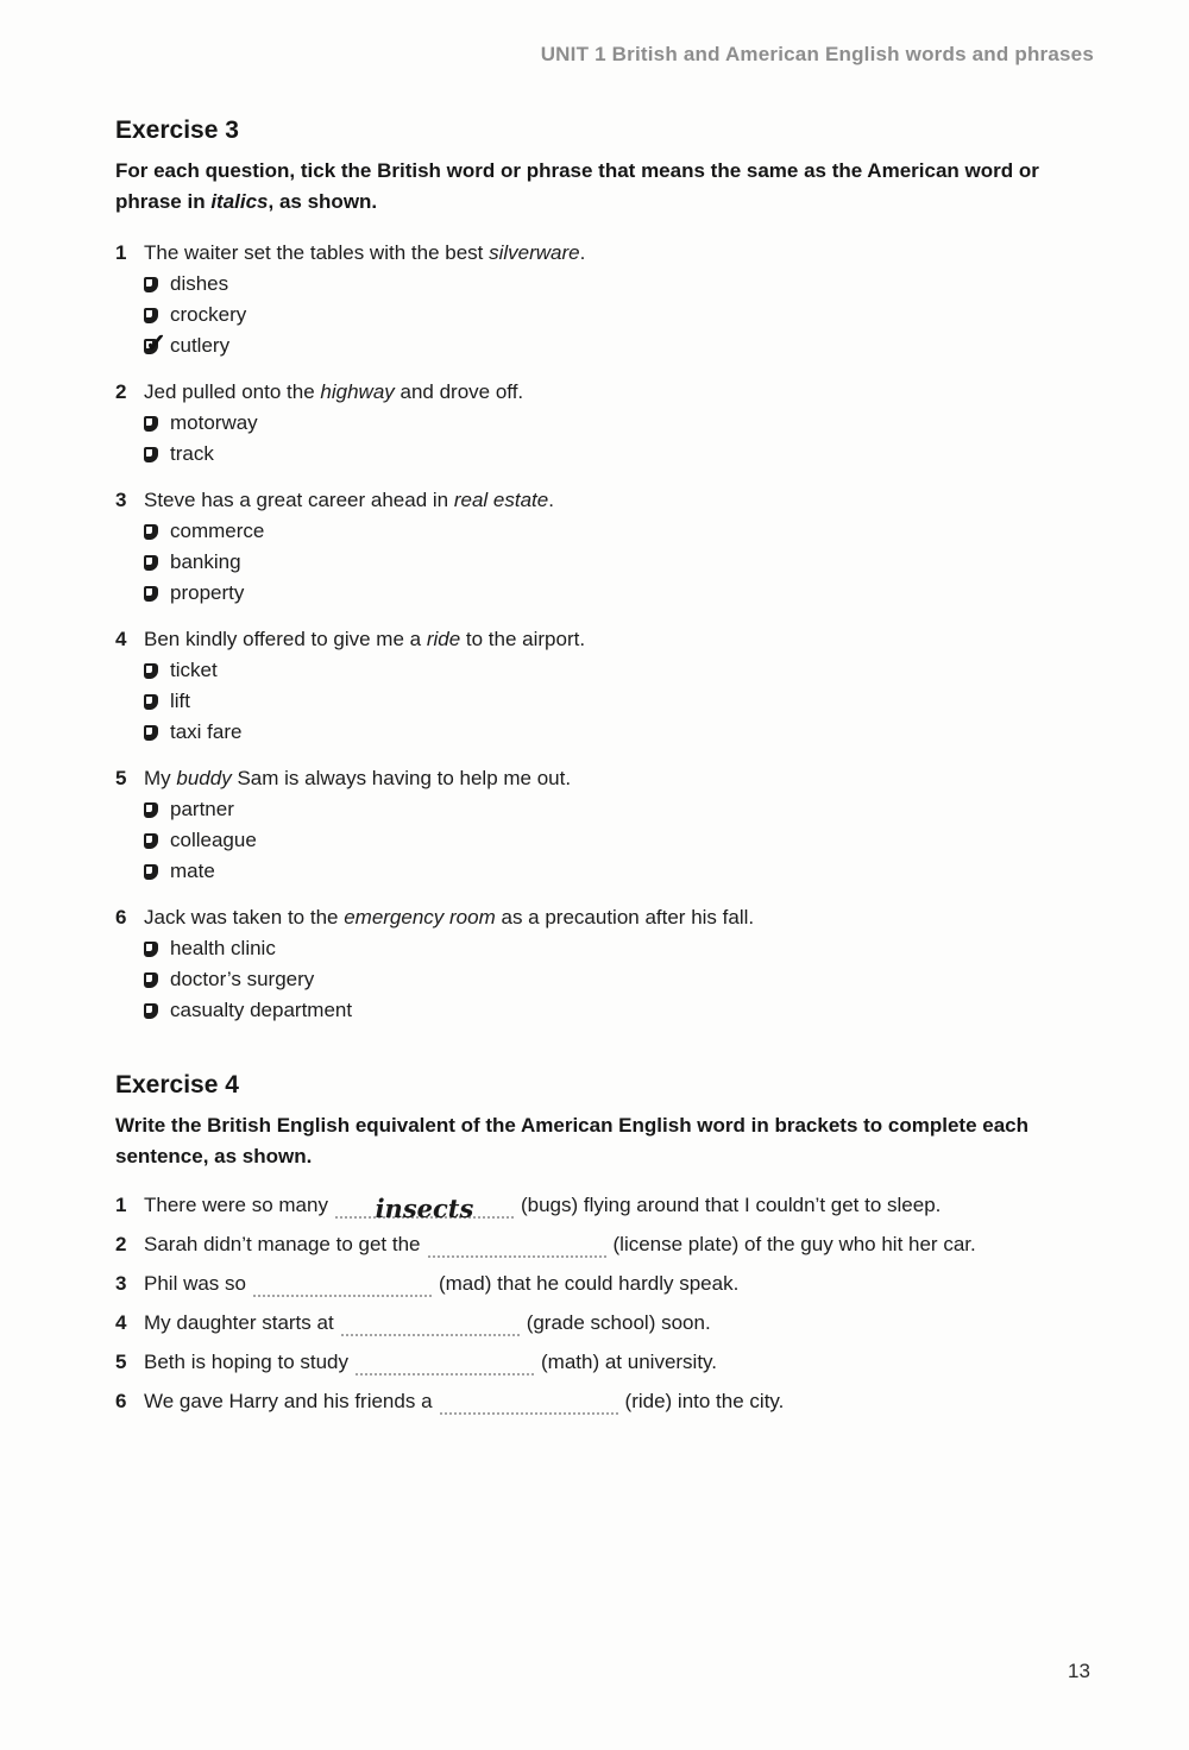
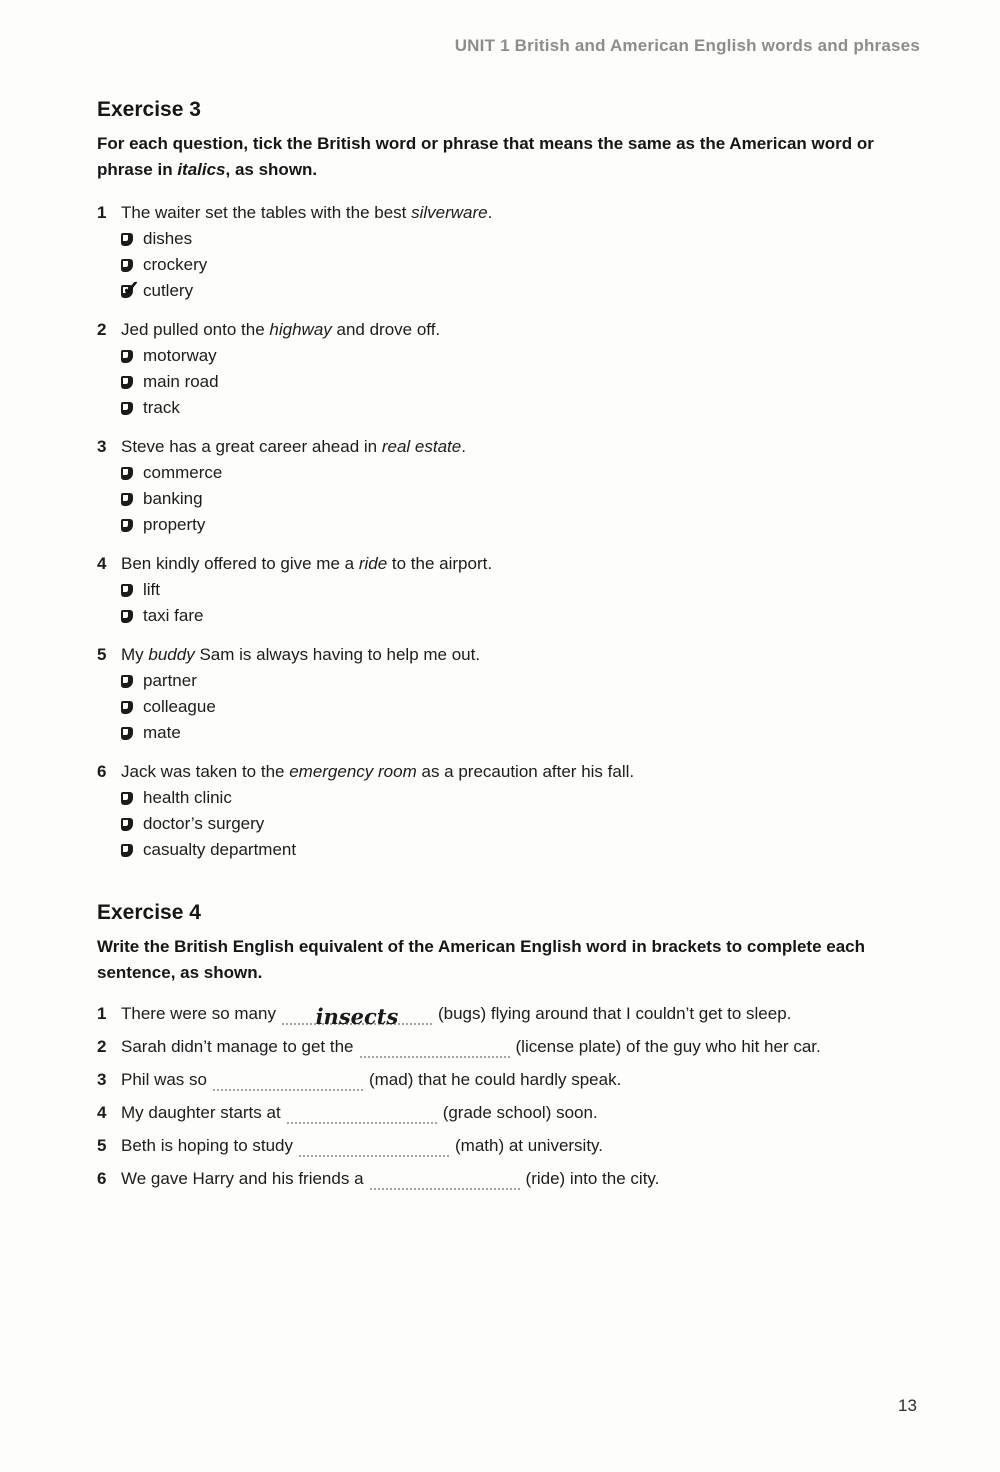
  UNIT 1 British and American English words and phrases
  Exercise 3
  For each question, tick the British word or phrase that means the same as the American word or phrase in italics, as shown.
  1
  The waiter set the tables with the best silverware.
  dishes
  crockery
  cutlery
  2
  Jed pulled onto the highway and drove off.
  motorway
+ main road
  track
  3
  Steve has a great career ahead in real estate.
  commerce
  banking
  property
  4
  Ben kindly offered to give me a ride to the airport.
- ticket
  lift
  taxi fare
  5
  My buddy Sam is always having to help me out.
  partner
  colleague
  mate
  6
  Jack was taken to the emergency room as a precaution after his fall.
  health clinic
  doctor’s surgery
  casualty department
  Exercise 4
  Write the British English equivalent of the American English word in brackets to complete each sentence, as shown.
  1
  There were so many
  insects
  (bugs) flying around that I couldn’t get to sleep.
  2
  Sarah didn’t manage to get the
  (license plate) of the guy who hit her car.
  3
  Phil was so
  (mad) that he could hardly speak.
  4
  My daughter starts at
  (grade school) soon.
  5
  Beth is hoping to study
  (math) at university.
  6
  We gave Harry and his friends a
  (ride) into the city.
  13
